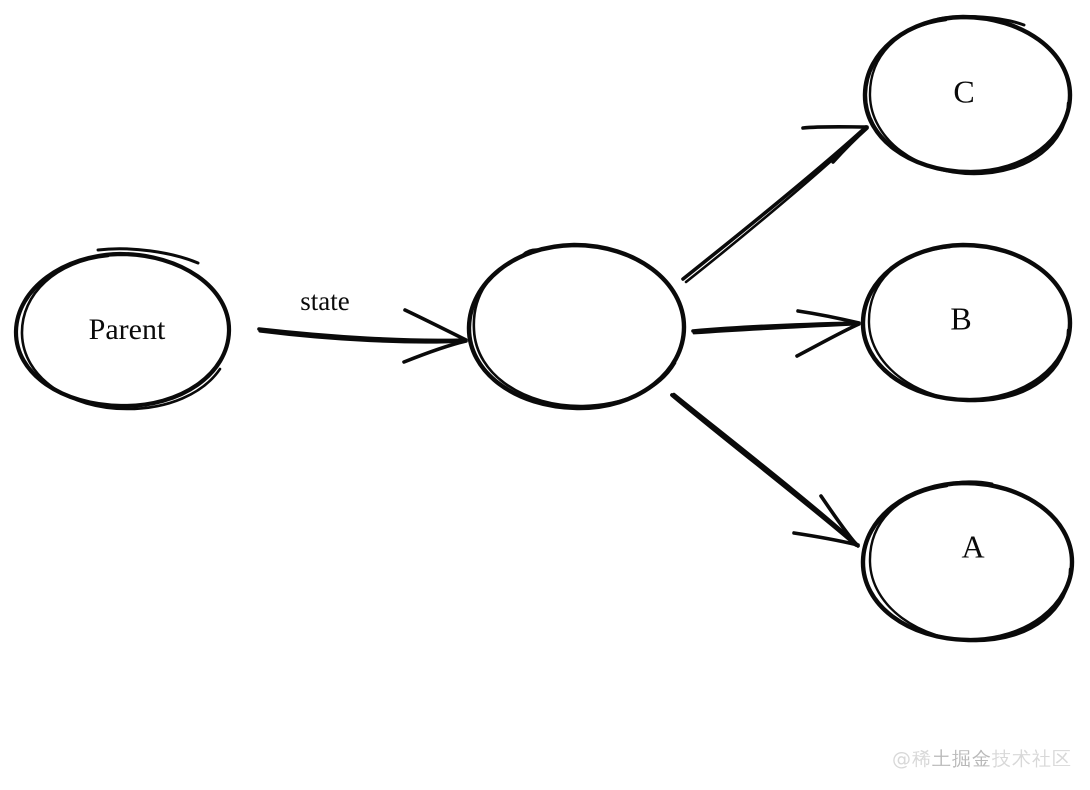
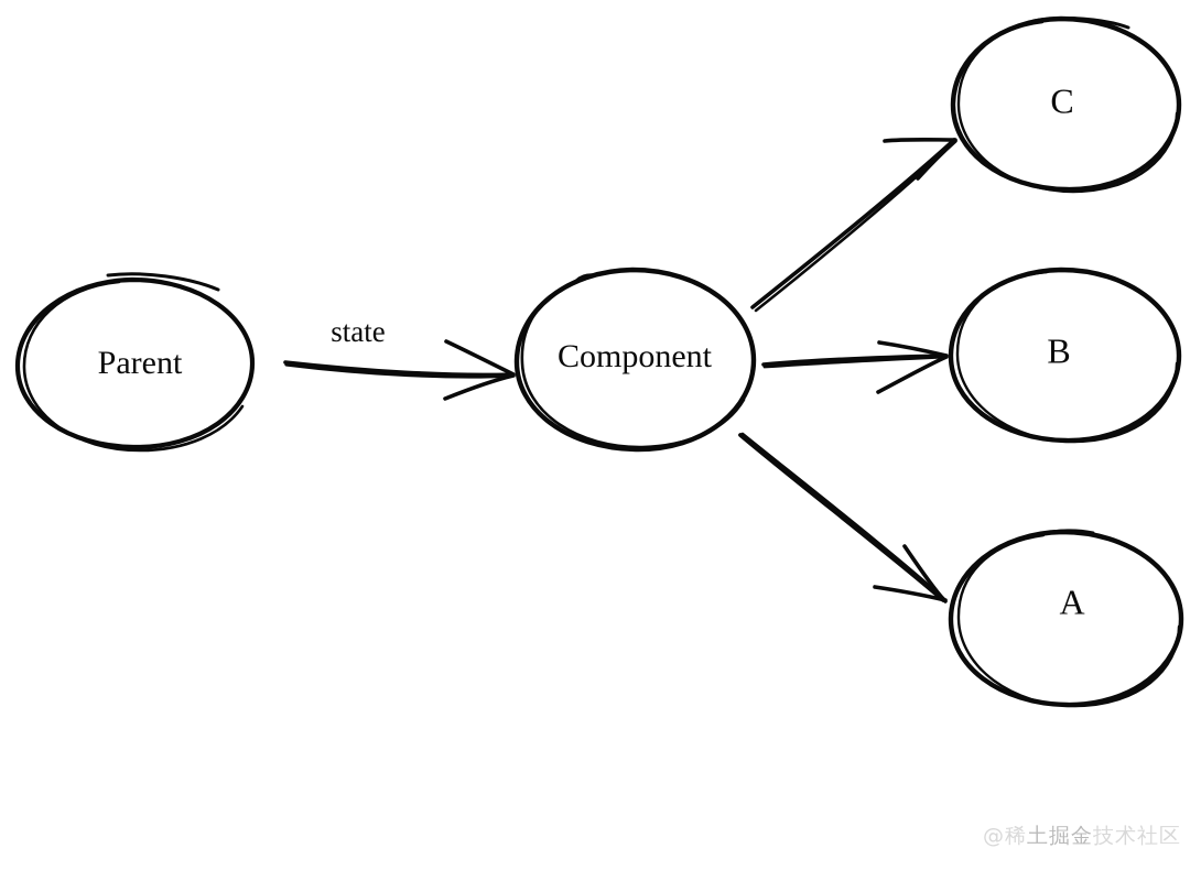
  Parent
+ Component
  C
  B
  A
  state
  @稀土掘金技术社区
